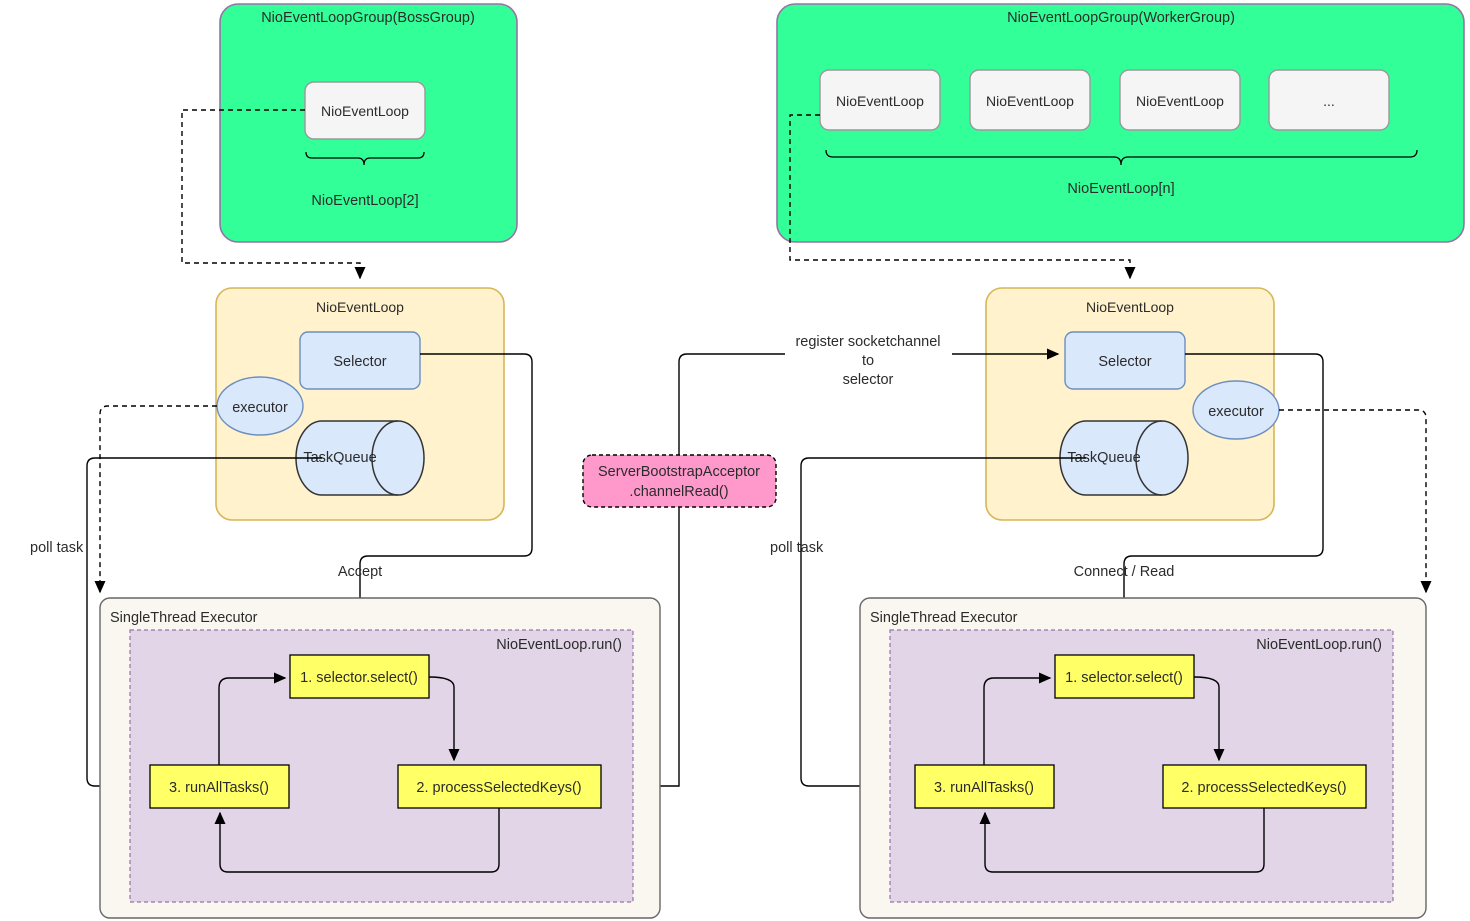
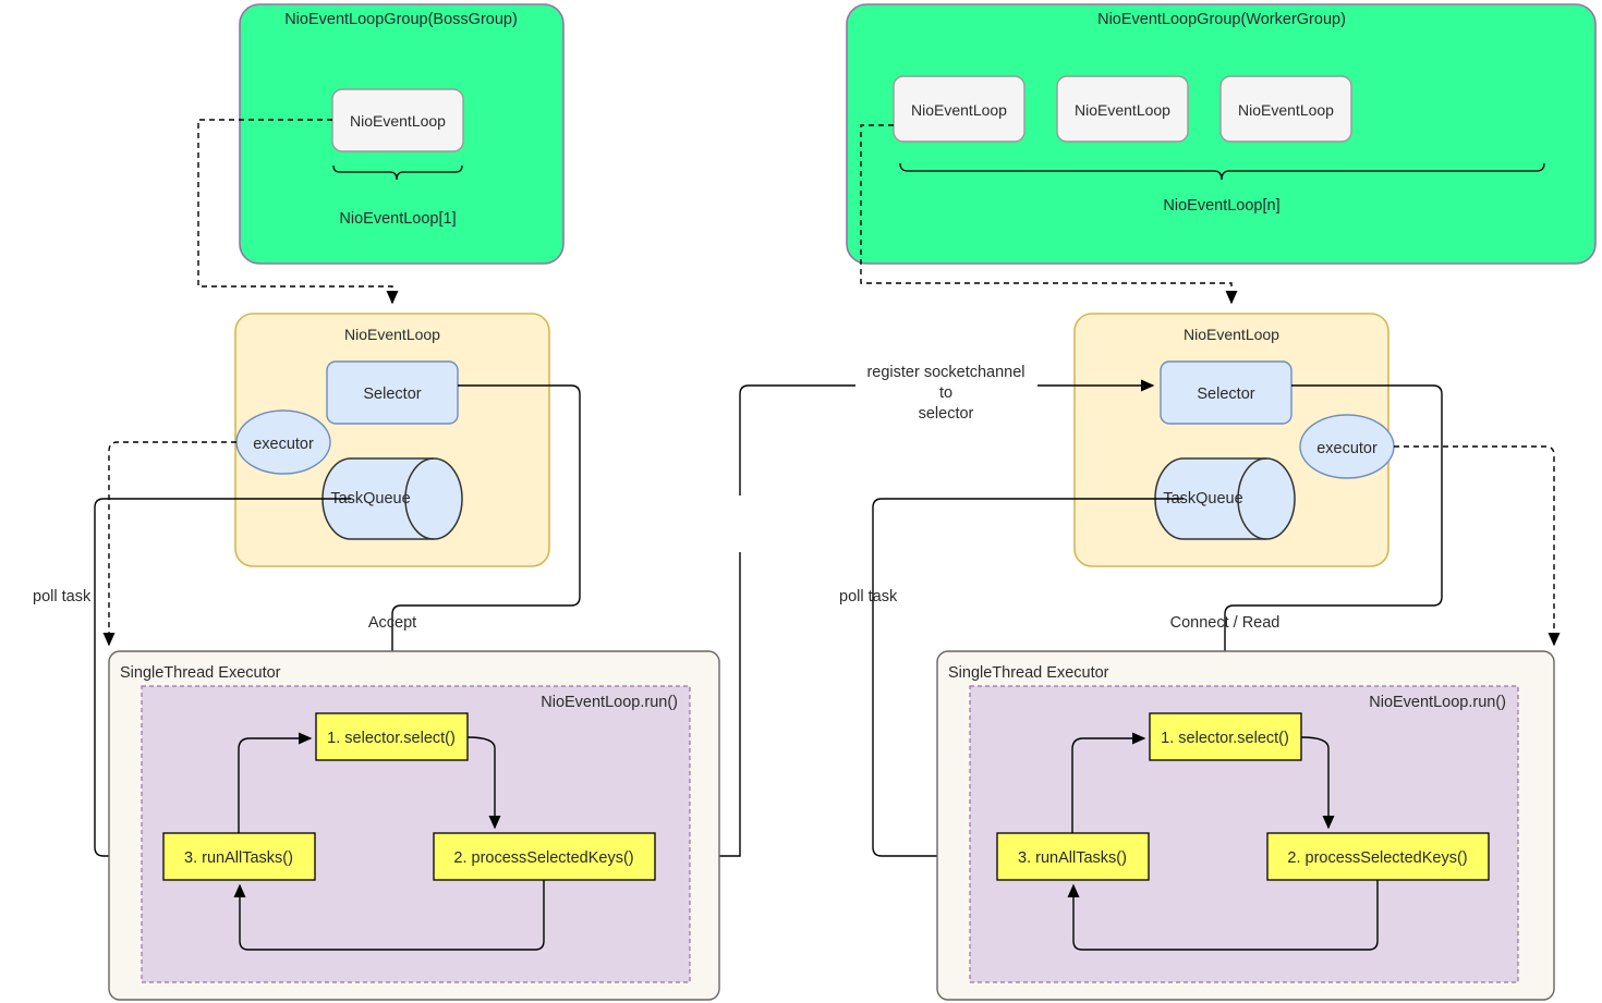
  NioEventLoopGroup(BossGroup)
  NioEventLoop
- NioEventLoop[2]
+ NioEventLoop[1]
  NioEventLoopGroup(WorkerGroup)
  NioEventLoop
  NioEventLoop
  NioEventLoop
- ...
  NioEventLoop[n]
  NioEventLoop
  Selector
  executor
  skQueue
  NioEventLoop
  Selector
  executor
  skQueue
- ServerBootstrapAcceptor
- .channelRead()
  register socketchannel
  to
  selector
  Accept
  poll task
  SingleThread Executor
  NioEventLoop.run()
  1. selector.select()
  2. processSelectedKeys()
  3. runAllTasks()
  Connect / Read
  poll task
  SingleThread Executor
  NioEventLoop.run()
  1. selector.select()
  2. processSelectedKeys()
  3. runAllTasks()
